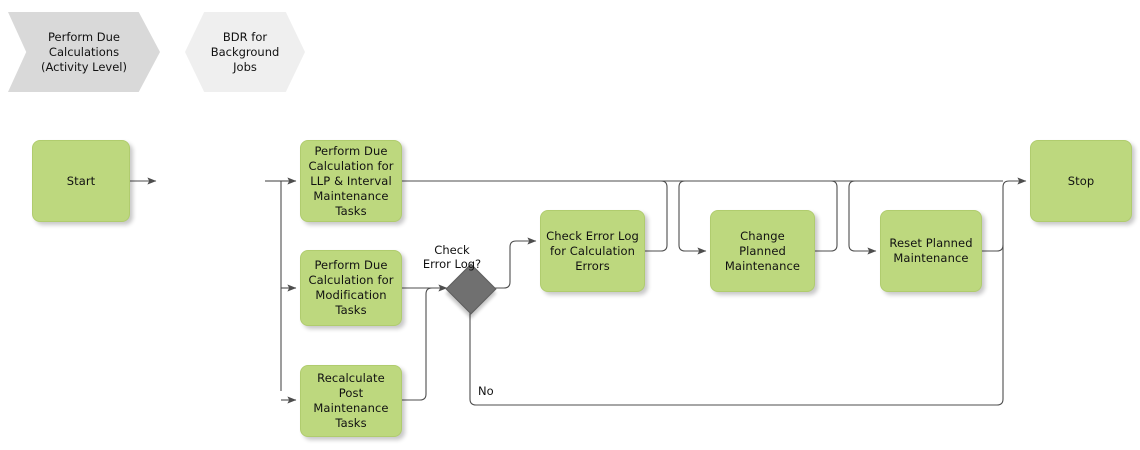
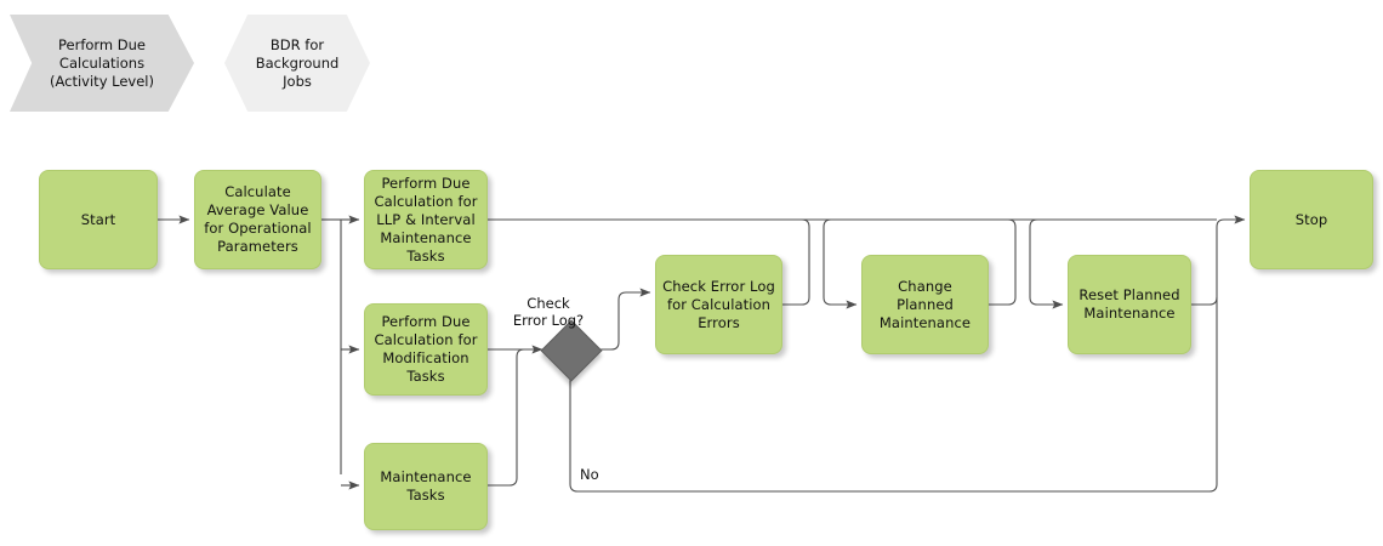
  Perform Due
  Calculations
  (Activity Level)
  BDR for
  Background
  Jobs
  Start
+ Calculate
+ Average Value
+ for Operational
+ Parameters
  Perform Due
  Calculation for
  LLP & Interval
  Maintenance
  Tasks
  Perform Due
  Calculation for
  Modification
  Tasks
- Recalculate Post
  Maintenance
  Tasks
  Check
  Error Log?
  Check Error Log
  for Calculation
  Errors
  Change Planned
  Maintenance
  Reset Planned
  Maintenance
  Stop
  No
